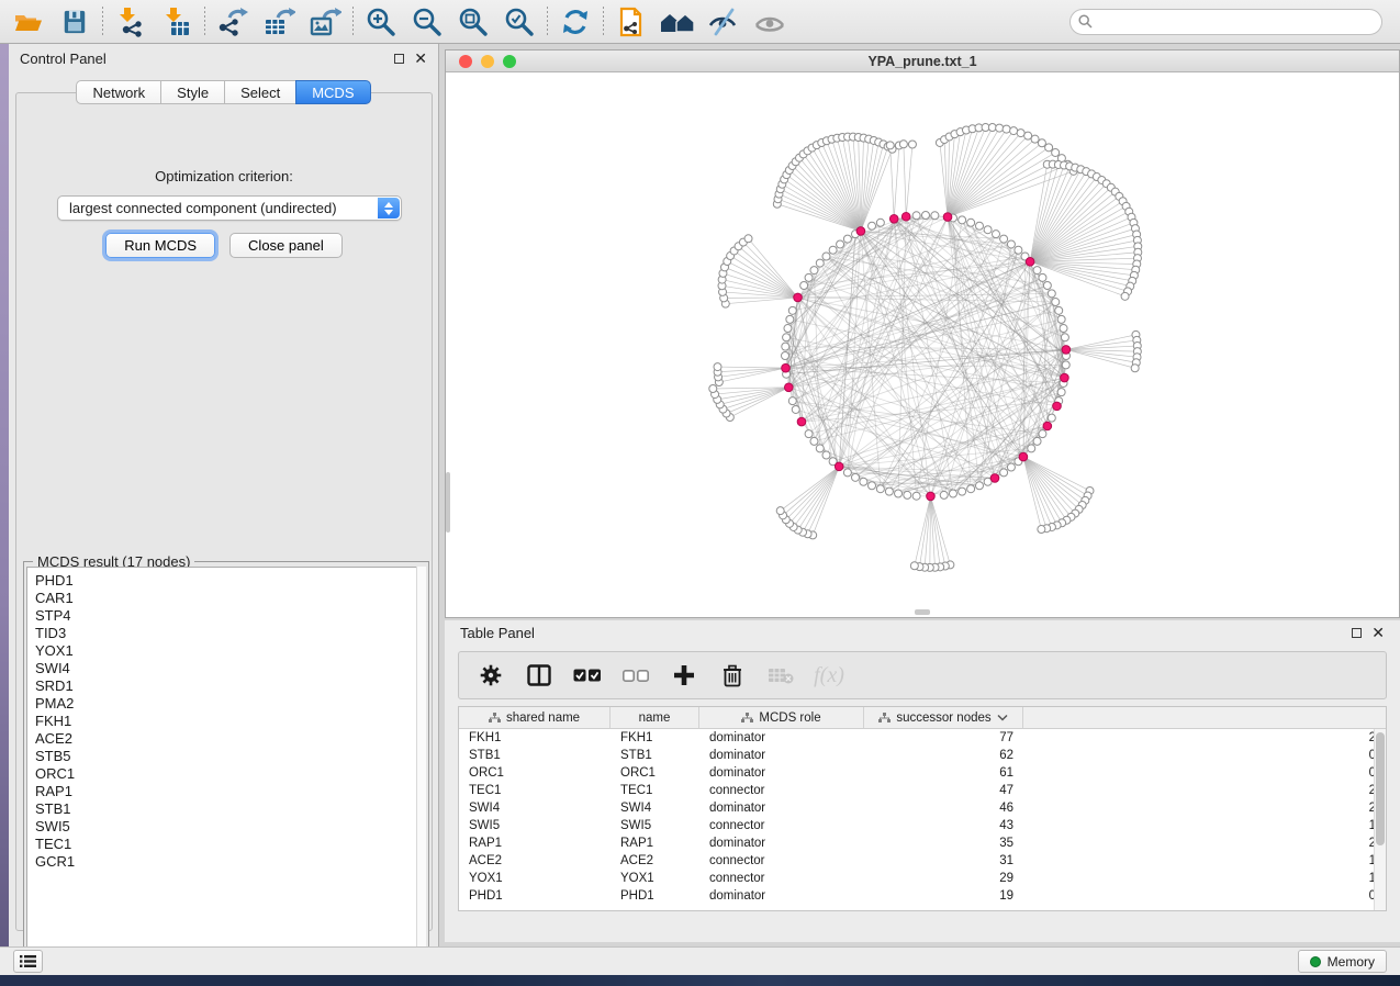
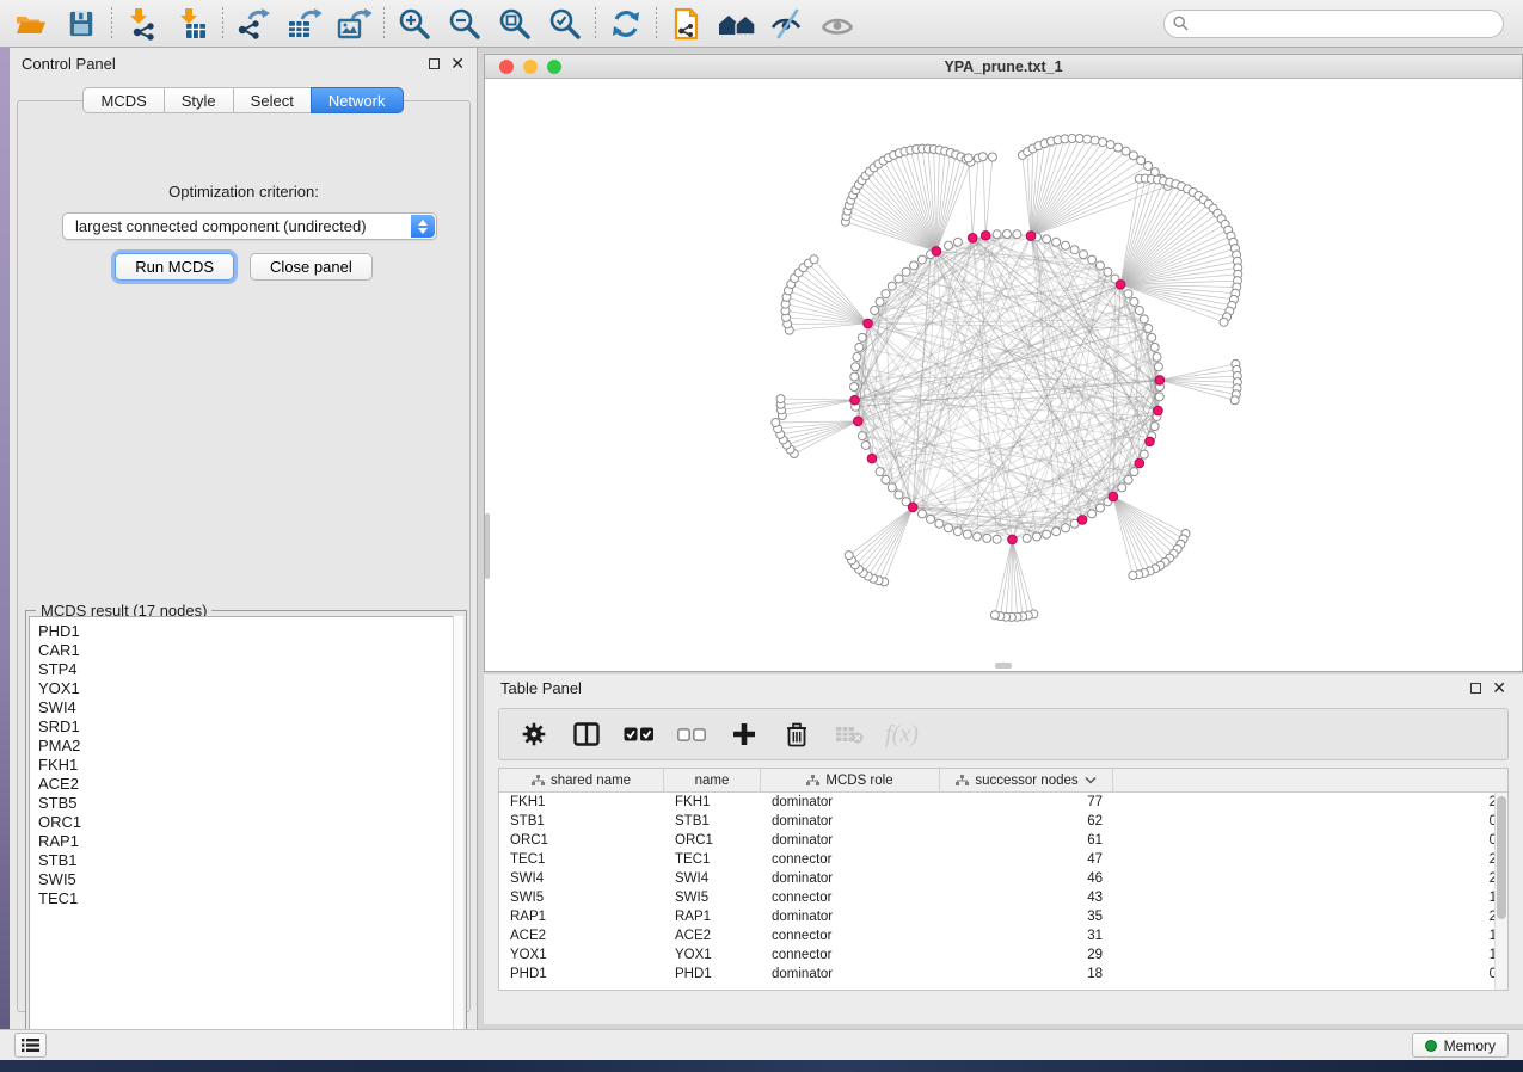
  Control Panel
  ✕
- Network
+ MCDS
  Style
  Select
- MCDS
+ Network
  Optimization criterion:
  largest connected component (undirected)
  Run MCDS
  Close panel
  MCDS result (17 nodes)
  PHD1
  CAR1
  STP4
- TID3
  YOX1
  SWI4
  SRD1
  PMA2
  FKH1
  ACE2
  STB5
  ORC1
  RAP1
  STB1
  SWI5
  TEC1
- GCR1
  YPA_prune.txt_1
  Table Panel
  ✕
  f(x)
  shared name
  name
  MCDS role
  successor nodes
  FKH1
  FKH1
  dominator
  77
  2
  STB1
  STB1
  dominator
  62
  0
  ORC1
  ORC1
  dominator
  61
  0
  TEC1
  TEC1
  connector
  47
  2
  SWI4
  SWI4
  dominator
  46
  2
  SWI5
  SWI5
  connector
  43
  1
  RAP1
  RAP1
  dominator
  35
  2
  ACE2
  ACE2
  connector
  31
  1
  YOX1
  YOX1
  connector
  29
  1
  PHD1
  PHD1
  dominator
- 19
+ 18
  0
  Memory
